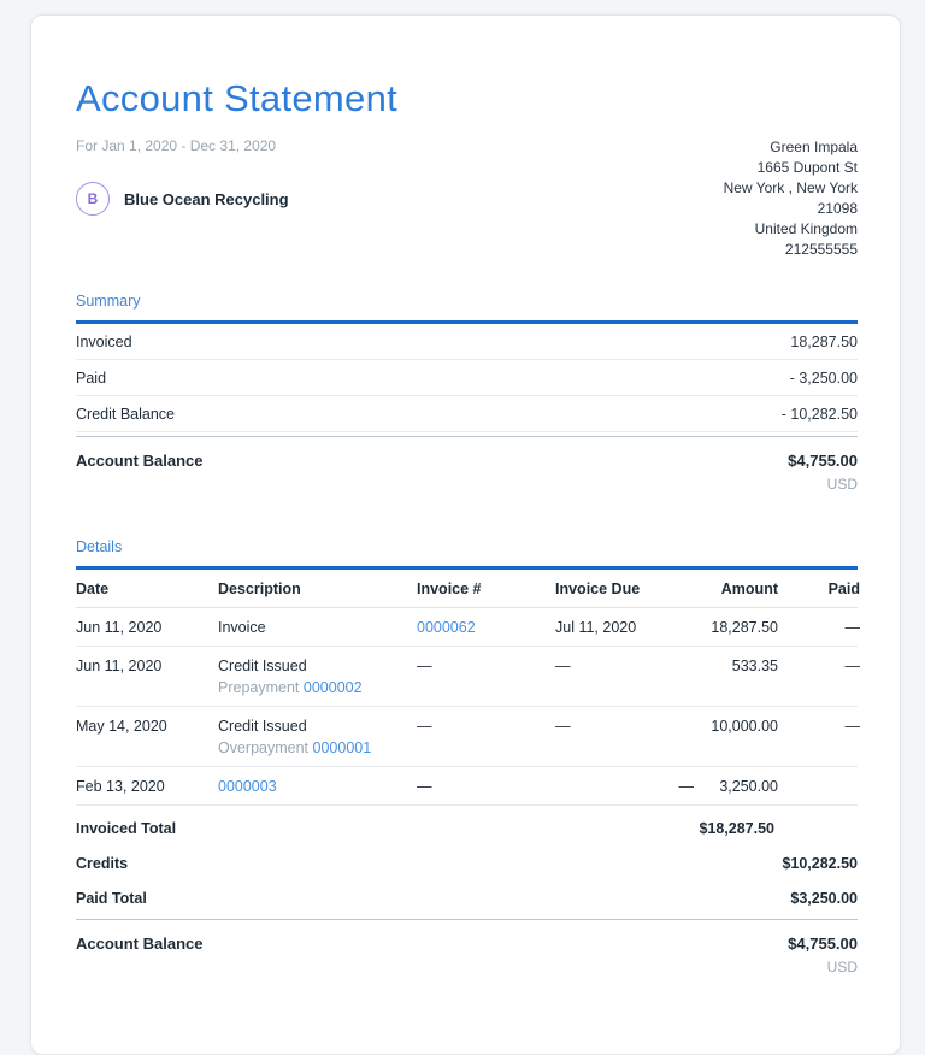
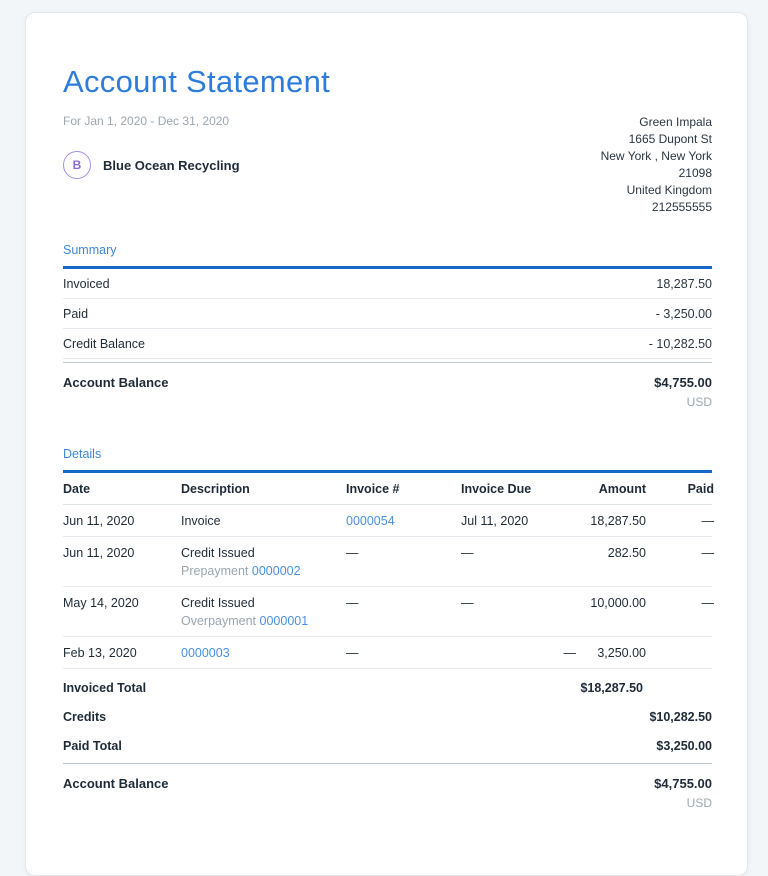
  Account Statement
  For Jan 1, 2020 - Dec 31, 2020
  B
  Blue Ocean Recycling
  Green Impala
  1665 Dupont St
  New York , New York
  21098
  United Kingdom
  212555555
  Summary
  Invoiced
  18,287.50
  Paid
  - 3,250.00
  Credit Balance
  - 10,282.50
  Account Balance
  $4,755.00
  USD
  Details
  Date
  Description
  Invoice #
  Invoice Due
  Amount
  Paid
  Jun 11, 2020
  Invoice
- 0000062
+ 0000054
  Jul 11, 2020
  18,287.50
  —
  Jun 11, 2020
  Credit Issued
  Prepayment 0000002
  —
  —
- 533.35
+ 282.50
  —
  May 14, 2020
  Credit Issued
  Overpayment 0000001
  —
  —
  10,000.00
  —
  Feb 13, 2020
  0000003
  —
  —
  3,250.00
  Invoiced Total
  $18,287.50
  Credits
  $10,282.50
  Paid Total
  $3,250.00
  Account Balance
  $4,755.00
  USD
